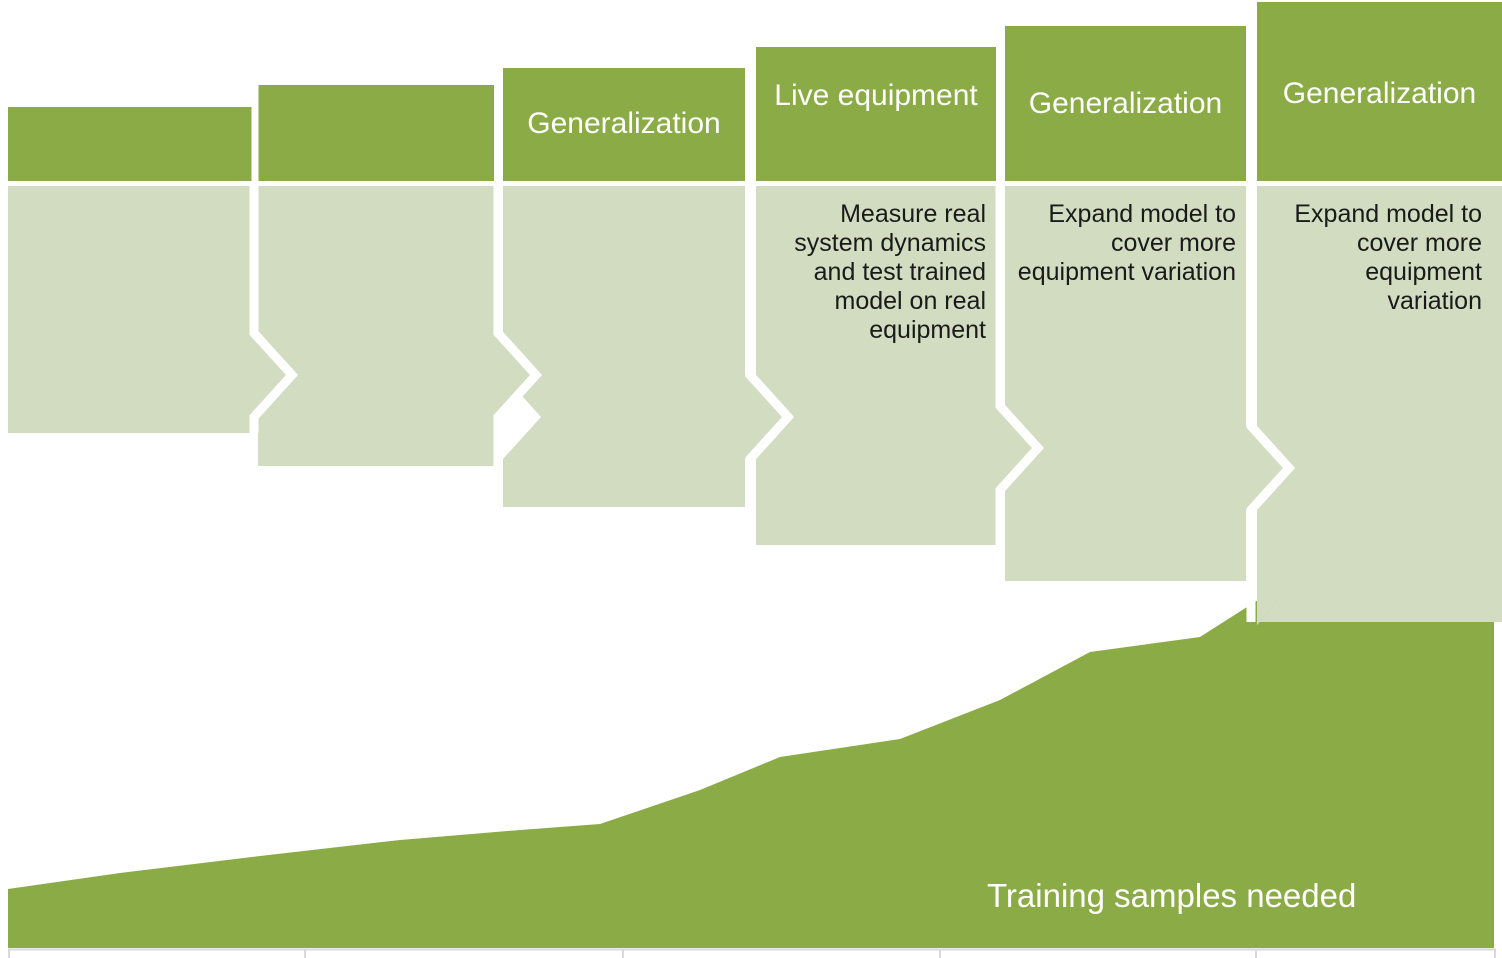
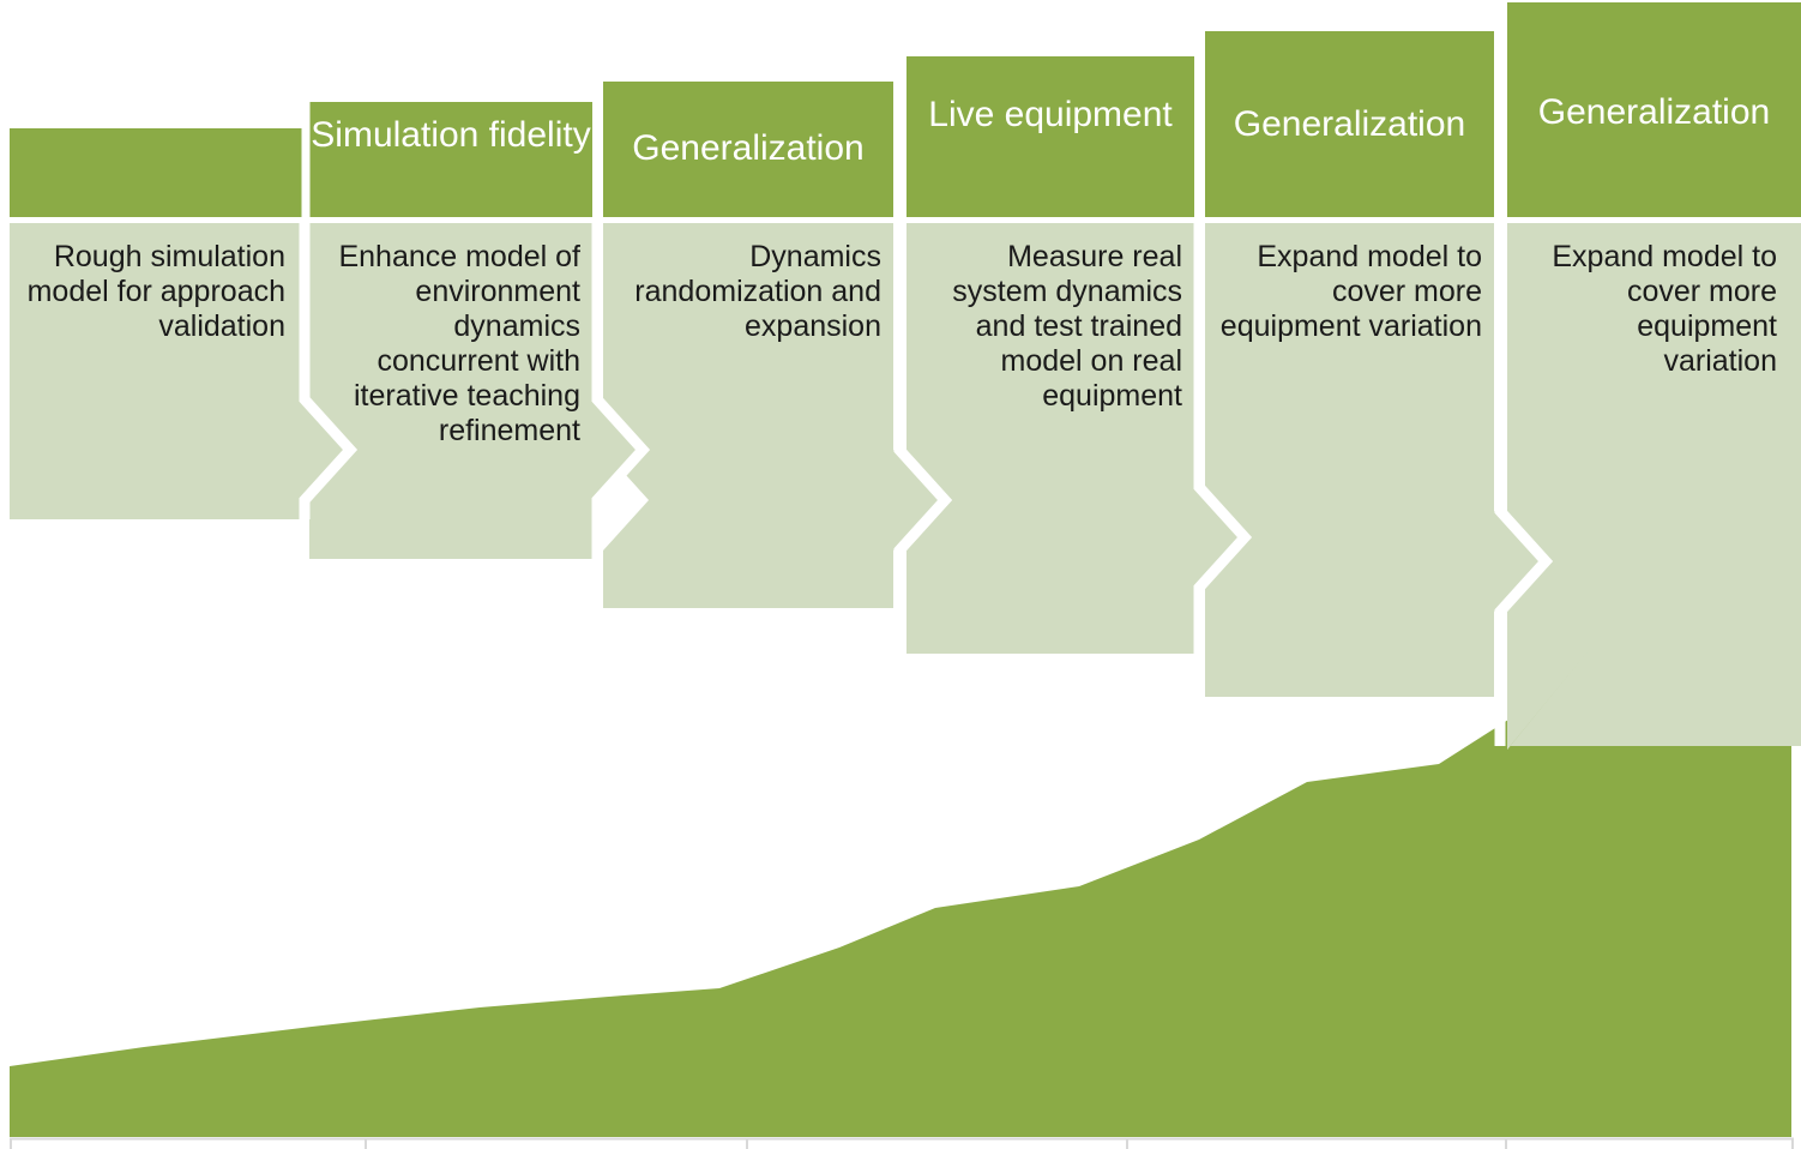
+ Rough simulation model for approach validation
+ Simulation fidelity
+ Enhance model of environment dynamics concurrent with iterative teaching refinement
  Generalization
+ Dynamics randomization and expansion
  Live equipment
  Measure real system dynamics and test trained model on real equipment
  Generalization
  Expand model to cover more equipment variation
  Generalization
  Expand model to cover more equipment variation
- Training samples needed
